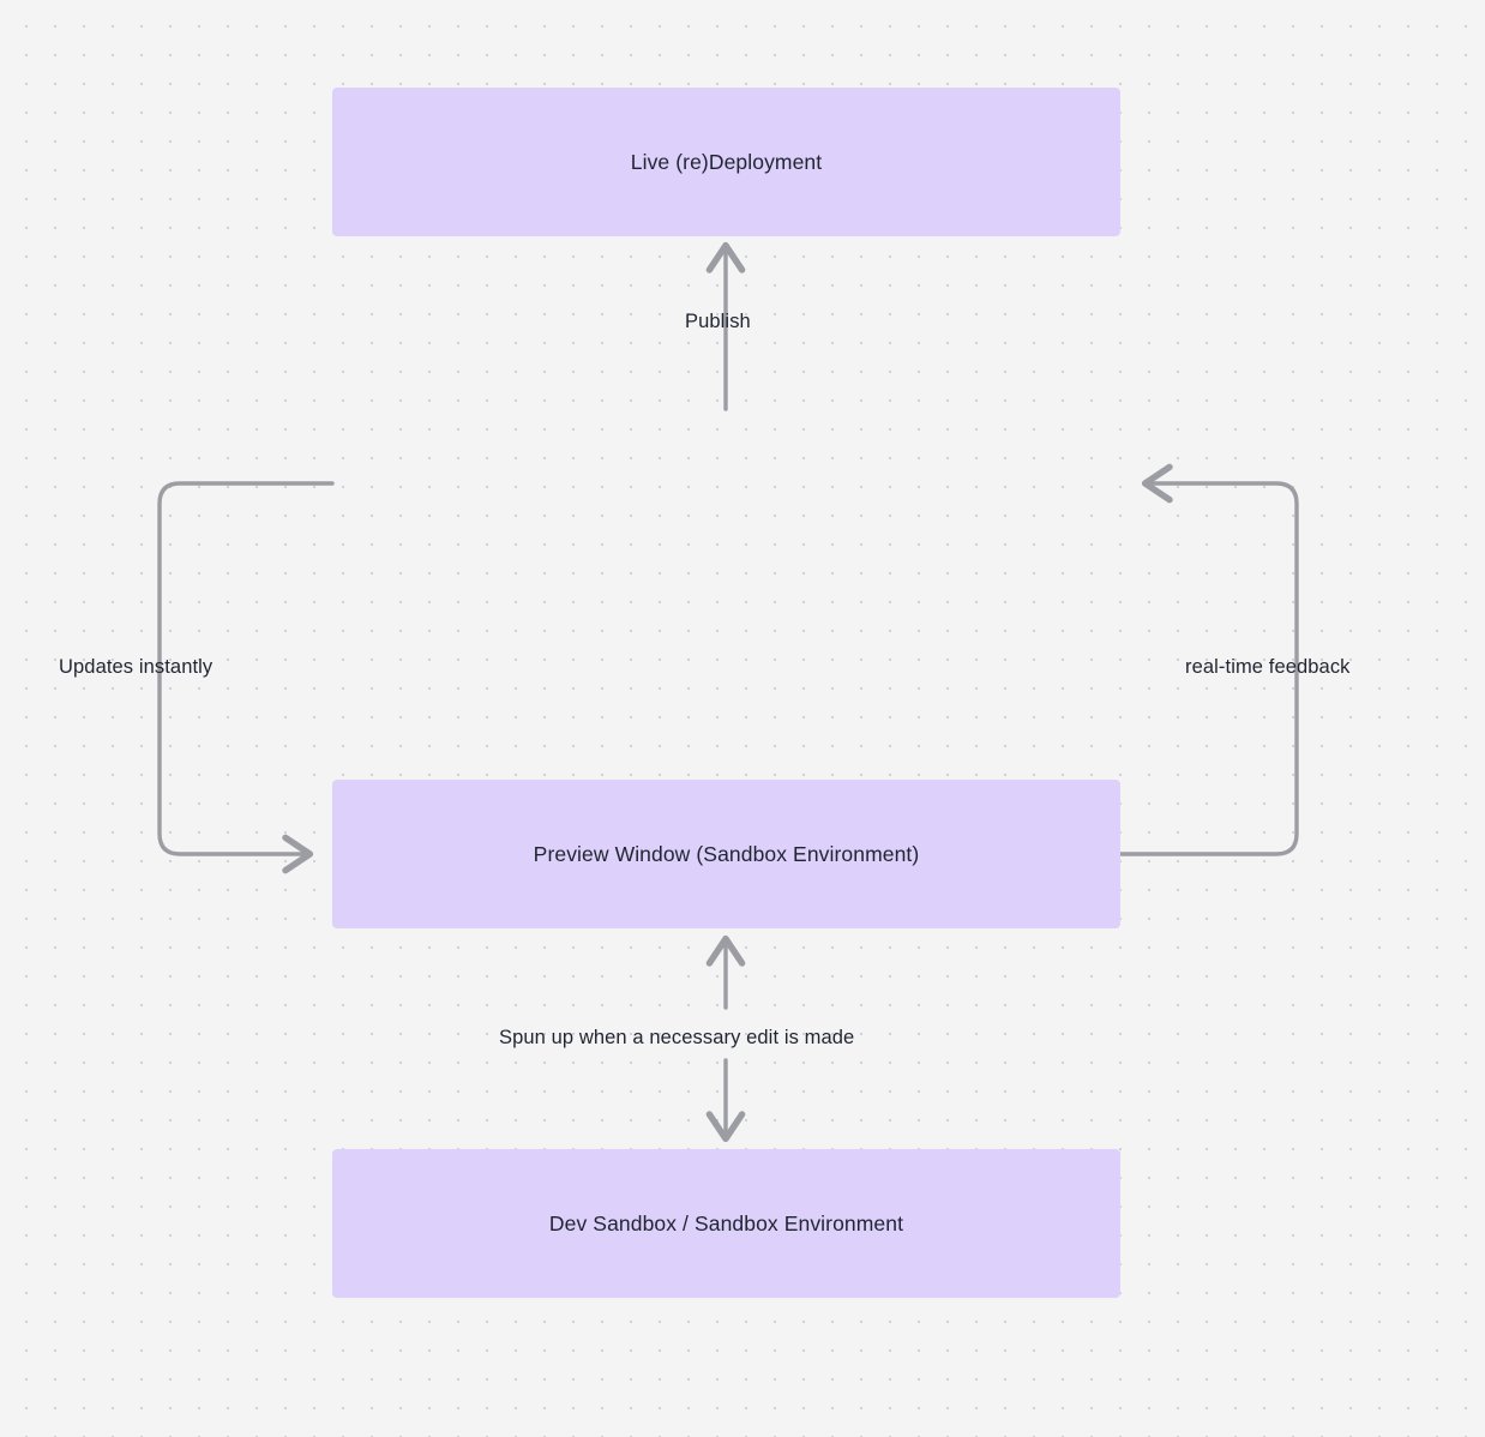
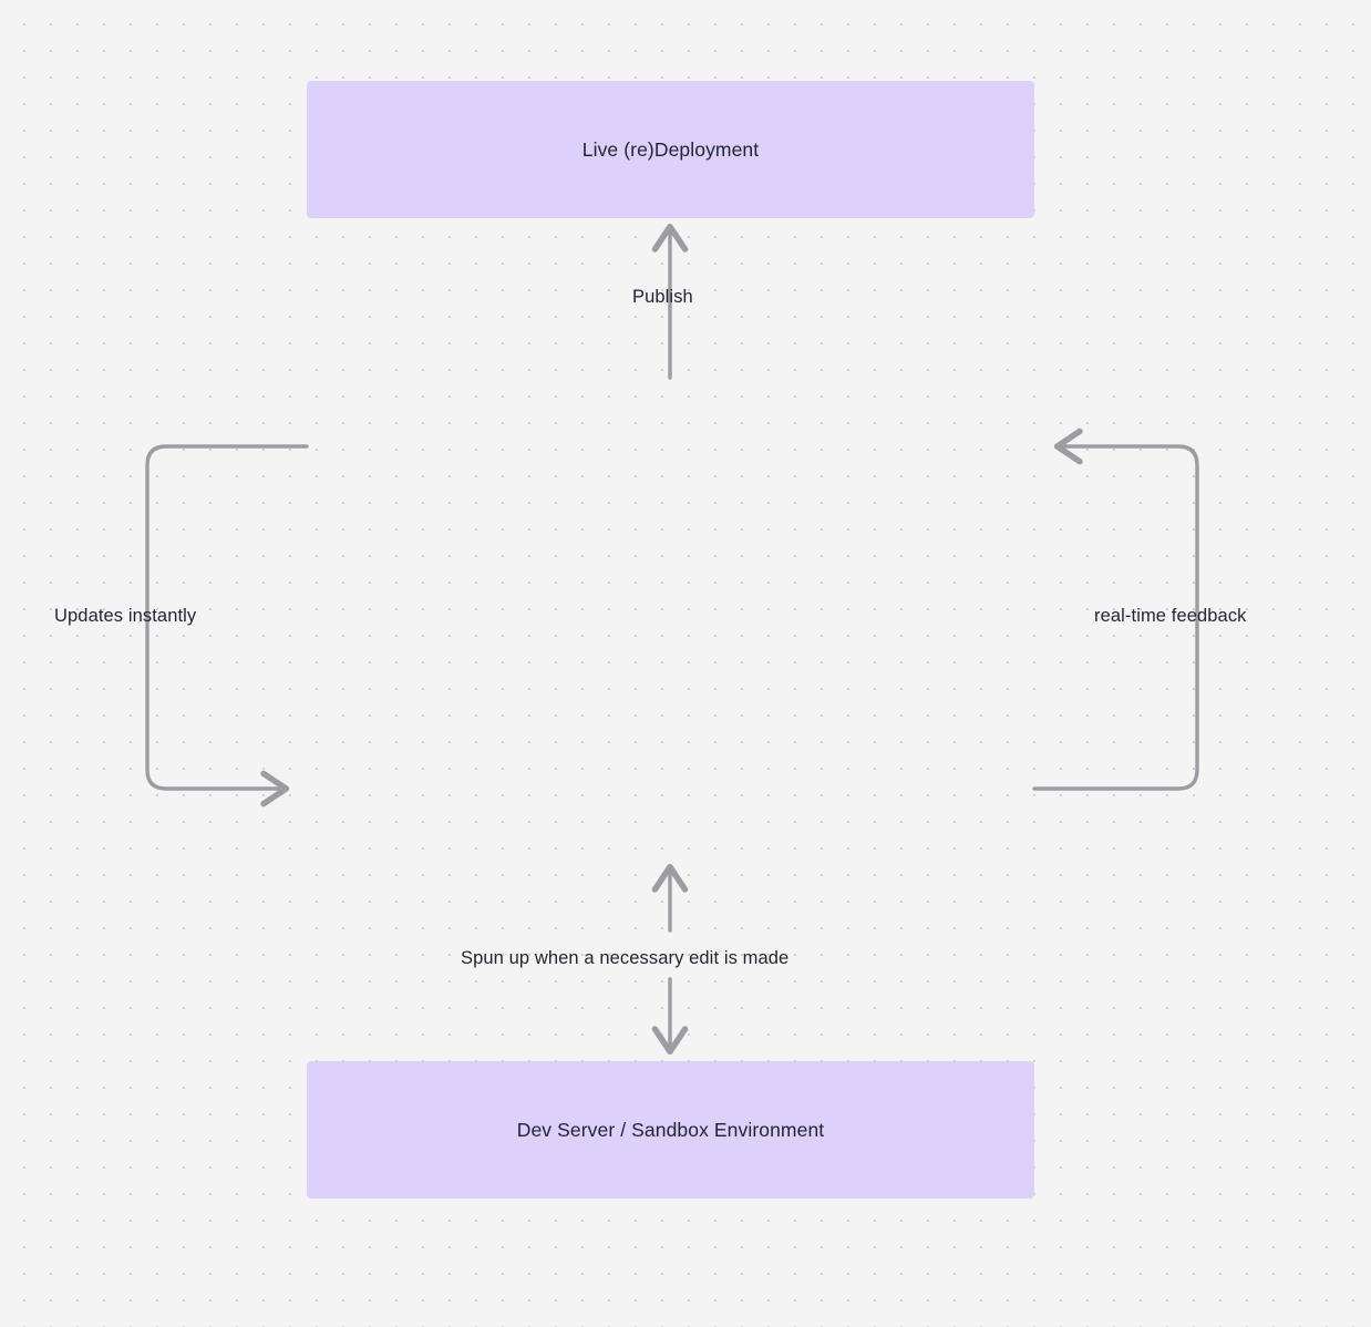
  Live (re)Deployment
- Preview Window (Sandbox Environment)
- Dev Sandbox / Sandbox Environment
+ Dev Server / Sandbox Environment
  Publish
  Updates instantly
  real-time feedback
  Spun up when a necessary edit is made
